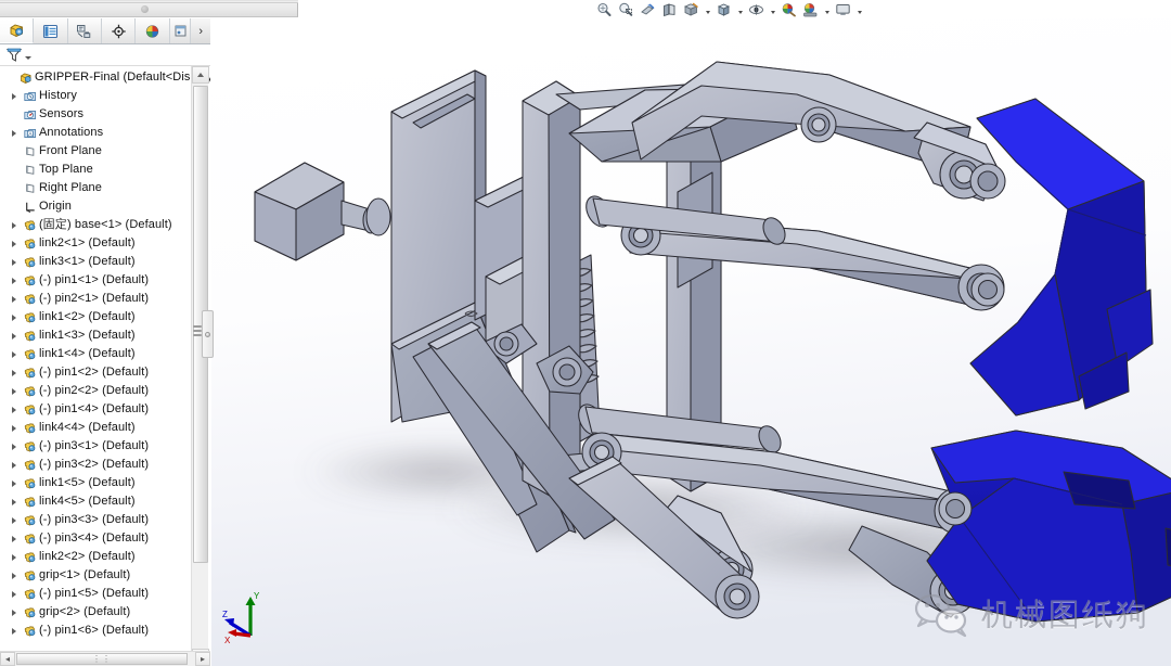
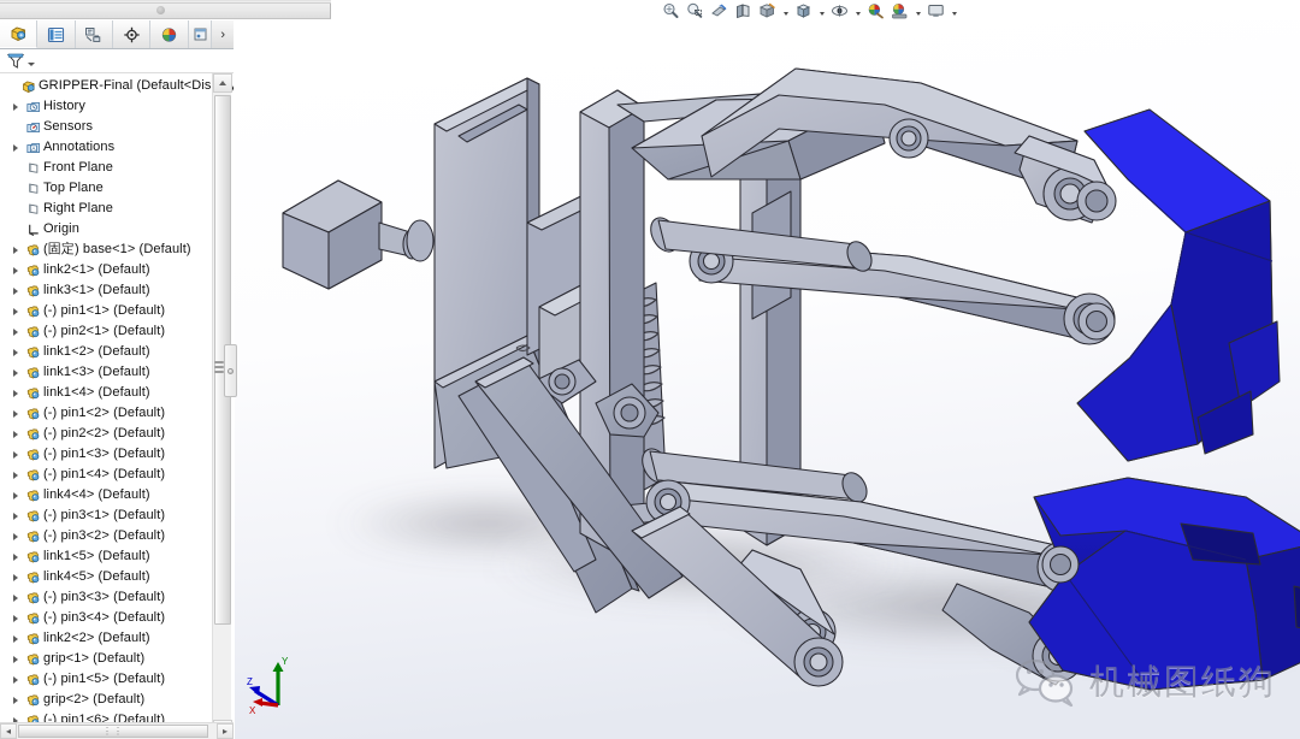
  ›
  GRIPPER-Final (Default<Disy
  History
  Sensors
  Annotations
  Front Plane
  Top Plane
  Right Plane
  Origin
  (固定) base<1> (Default)
  link2<1> (Default)
  link3<1> (Default)
  (-) pin1<1> (Default)
  (-) pin2<1> (Default)
  link1<2> (Default)
  link1<3> (Default)
  link1<4> (Default)
  (-) pin1<2> (Default)
  (-) pin2<2> (Default)
+ (-) pin1<3> (Default)
  (-) pin1<4> (Default)
  link4<4> (Default)
  (-) pin3<1> (Default)
  (-) pin3<2> (Default)
  link1<5> (Default)
  link4<5> (Default)
  (-) pin3<3> (Default)
  (-) pin3<4> (Default)
  link2<2> (Default)
  grip<1> (Default)
  (-) pin1<5> (Default)
  grip<2> (Default)
  (-) pin1<6> (Default)
  ◂
  ⋮⋮
  ▸
  Y
  Z
  X
  机械图纸狗
